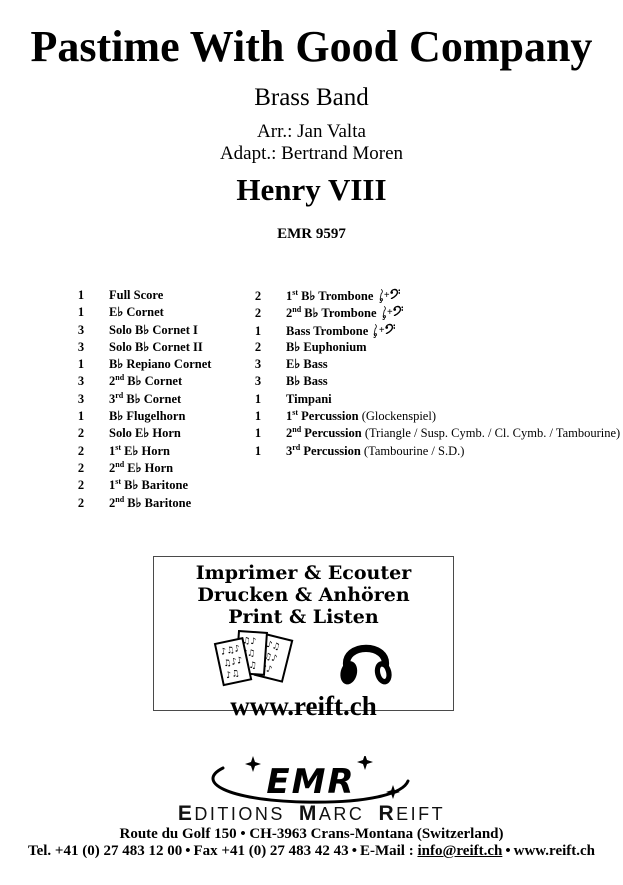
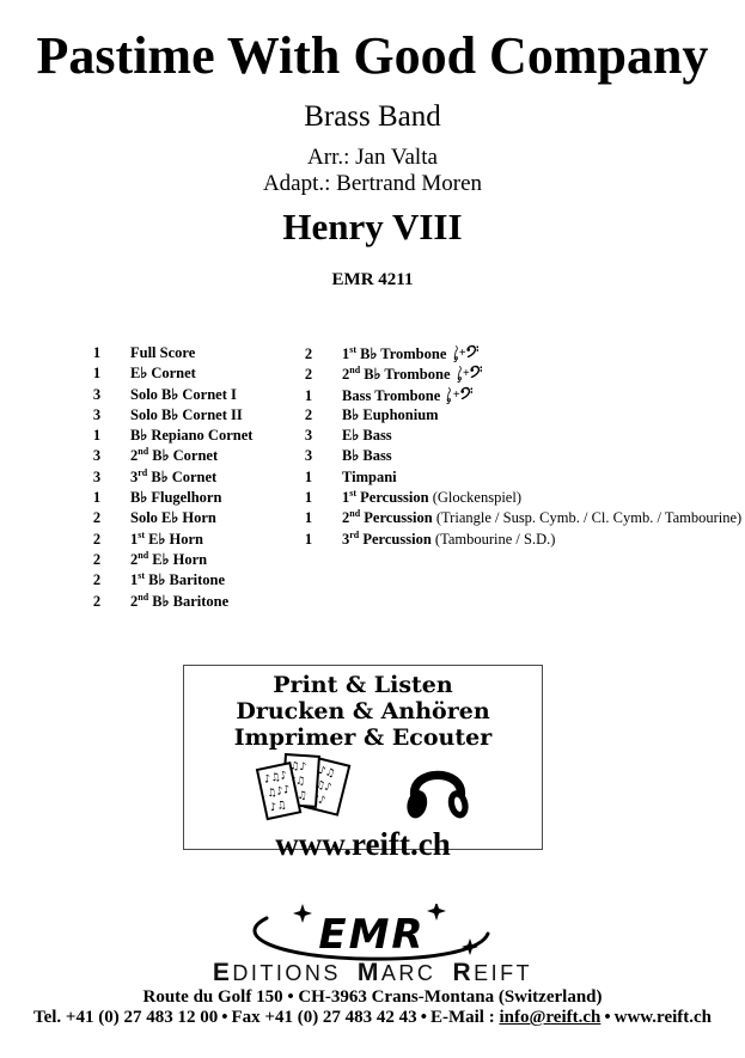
  Pastime With Good Company
  Brass Band
  Arr.: Jan Valta
  Adapt.: Bertrand Moren
  Henry VIII
- EMR 9597
+ EMR 4211
  1
  Full Score
  1
  E♭ Cornet
  3
  Solo B♭ Cornet I
  3
  Solo B♭ Cornet II
  1
  B♭ Repiano Cornet
  3
  2nd B♭ Cornet
  3
  3rd B♭ Cornet
  1
  B♭ Flugelhorn
  2
  Solo E♭ Horn
  2
  1st E♭ Horn
  2
  2nd E♭ Horn
  2
  1st B♭ Baritone
  2
  2nd B♭ Baritone
  2
  1st B♭ Trombone +
  2
  2nd B♭ Trombone +
  1
  Bass Trombone +
  2
  B♭ Euphonium
  3
  E♭ Bass
  3
  B♭ Bass
  1
  Timpani
  1
  1st Percussion (Glockenspiel)
  1
  2nd Percussion (Triangle / Susp. Cymb. / Cl. Cymb. / Tambourine)
  1
  3rd Percussion (Tambourine / S.D.)
- Imprimer & Ecouter
+ Print & Listen
  Drucken & Anhören
- Print & Listen
+ Imprimer & Ecouter
  www.reift.ch
  EMR
  EDITIONS MARC REIFT
  Route du Golf 150 • CH-3963 Crans-Montana (Switzerland)
  Tel. +41 (0) 27 483 12 00 • Fax +41 (0) 27 483 42 43 • E-Mail : info@reift.ch • www.reift.ch
